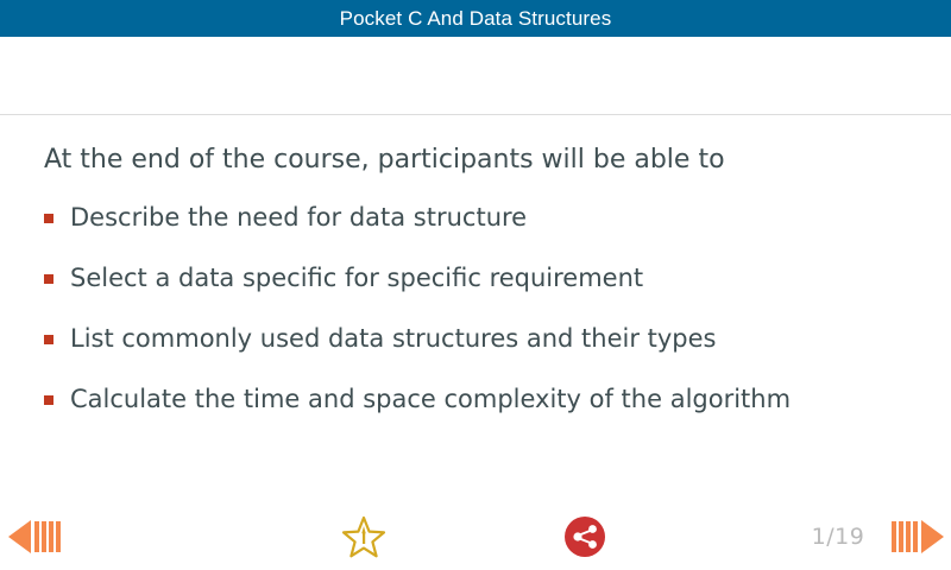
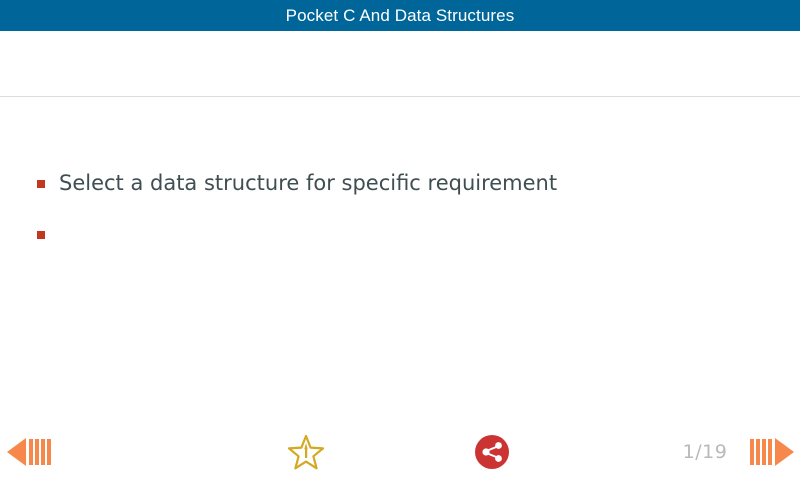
  Pocket C And Data Structures
- At the end of the course, participants will be able to
- Describe the need for data structure
- Select a data specific for specific requirement
+ Select a data structure for specific requirement
- List commonly used data structures and their types
- Calculate the time and space complexity of the algorithm
  1/19
